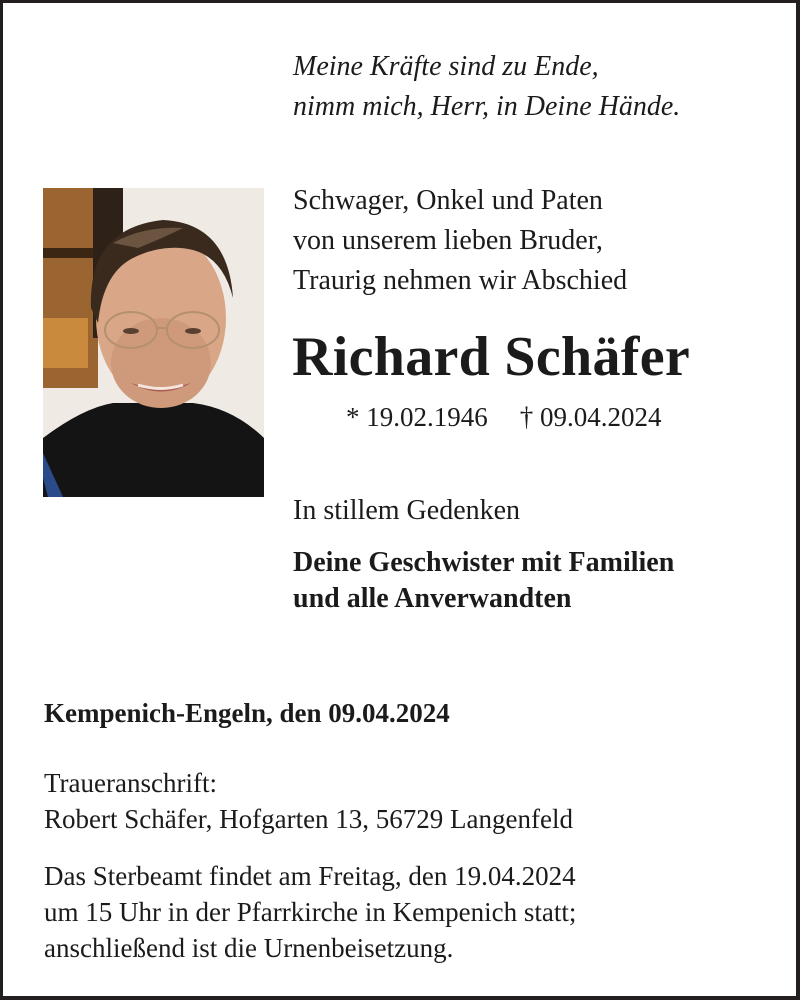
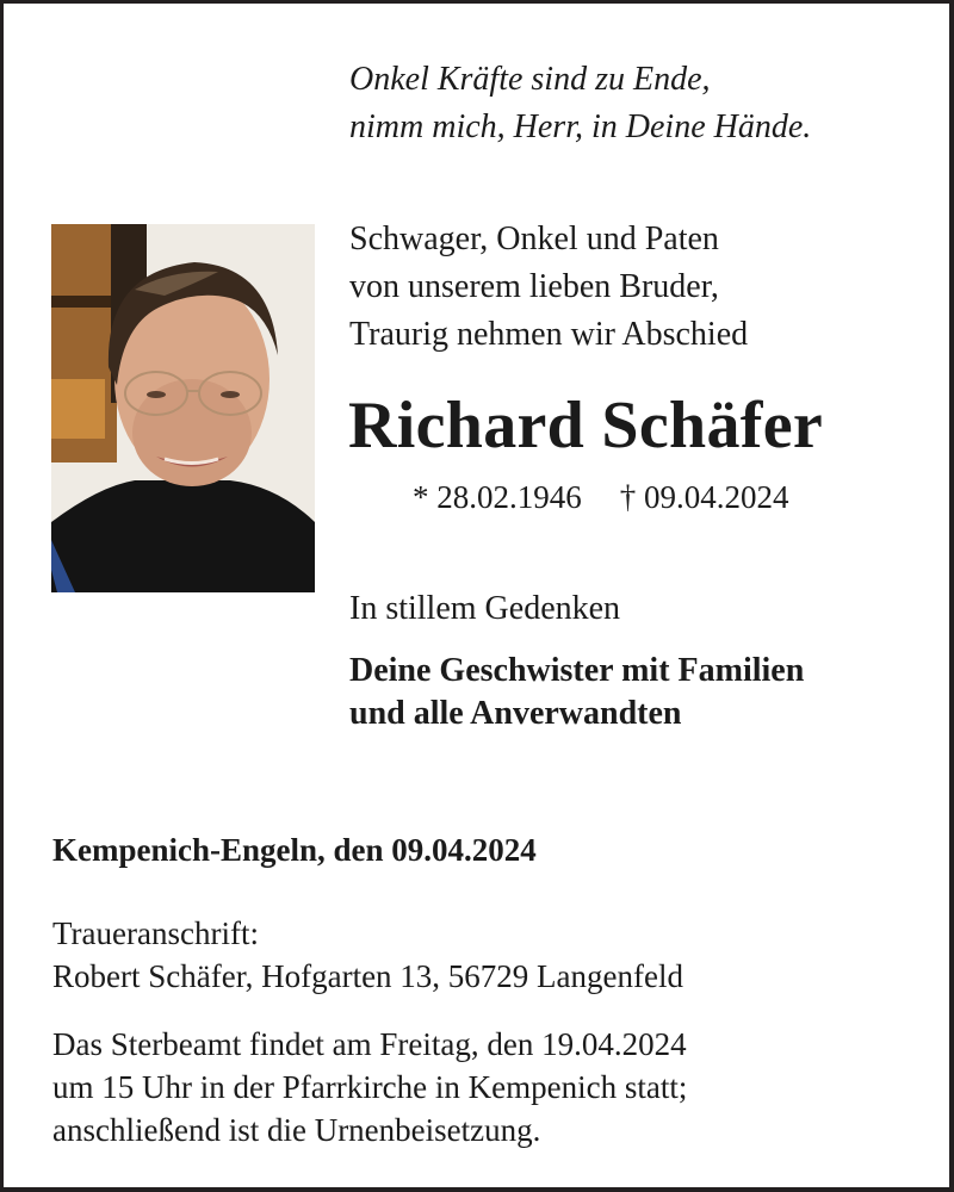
- Meine Kräfte sind zu Ende,
+ Onkel Kräfte sind zu Ende,
  nimm mich, Herr, in Deine Hände.
  Schwager, Onkel und Paten
  von unserem lieben Bruder,
  Traurig nehmen wir Abschied
  Richard Schäfer
- * 19.02.1946 † 09.04.2024
+ * 28.02.1946 † 09.04.2024
  In stillem Gedenken
  Deine Geschwister mit Familien
  und alle Anverwandten
  Kempenich-Engeln, den 09.04.2024
  Traueranschrift:
  Robert Schäfer, Hofgarten 13, 56729 Langenfeld
  Das Sterbeamt findet am Freitag, den 19.04.2024
  um 15 Uhr in der Pfarrkirche in Kempenich statt;
  anschließend ist die Urnenbeisetzung.
